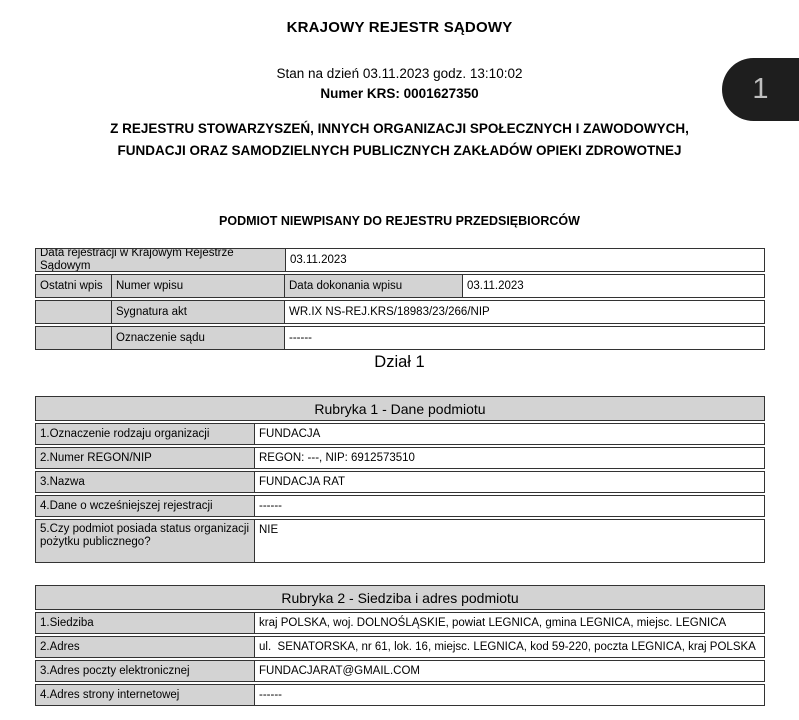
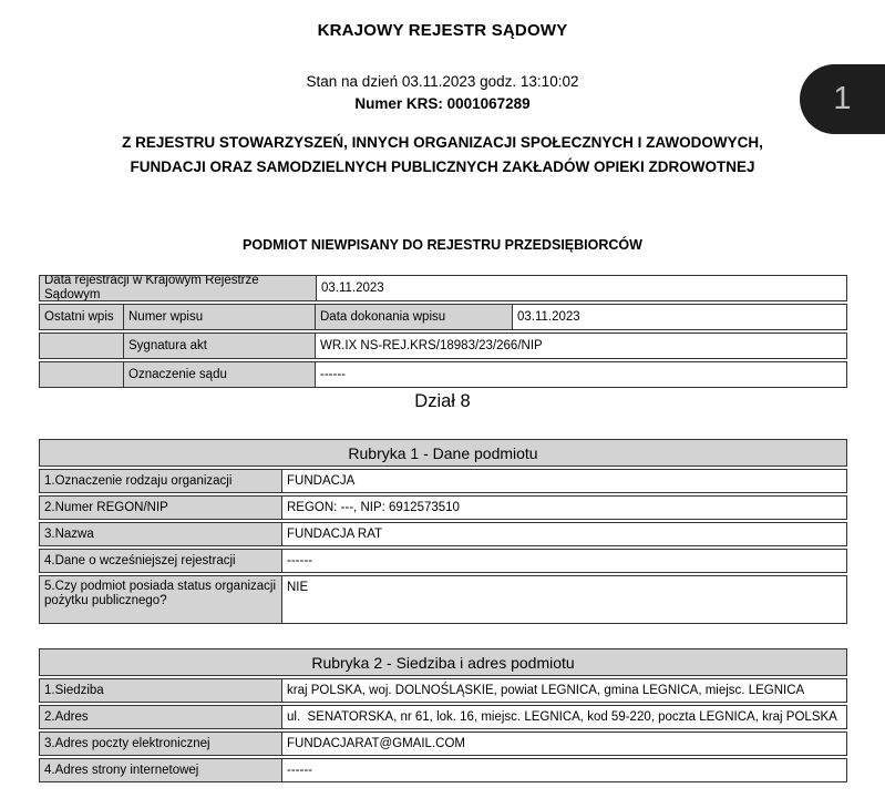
  KRAJOWY REJESTR SĄDOWY
  Stan na dzień 03.11.2023 godz. 13:10:02
- Numer KRS: 0001627350
+ Numer KRS: 0001067289
  1
  Z REJESTRU STOWARZYSZEŃ, INNYCH ORGANIZACJI SPOŁECZNYCH I ZAWODOWYCH,
  FUNDACJI ORAZ SAMODZIELNYCH PUBLICZNYCH ZAKŁADÓW OPIEKI ZDROWOTNEJ
  PODMIOT NIEWPISANY DO REJESTRU PRZEDSIĘBIORCÓW
  Data rejestracji w Krajowym Rejestrze Sądowym
  03.11.2023
  Ostatni wpis
  Numer wpisu
  Data dokonania wpisu
  03.11.2023
  Sygnatura akt
  WR.IX NS-REJ.KRS/18983/23/266/NIP
  Oznaczenie sądu
  ------
- Dział 1
+ Dział 8
  Rubryka 1 - Dane podmiotu
  1.Oznaczenie rodzaju organizacji
  FUNDACJA
  2.Numer REGON/NIP
  REGON: ---, NIP: 6912573510
  3.Nazwa
  FUNDACJA RAT
  4.Dane o wcześniejszej rejestracji
  ------
  5.Czy podmiot posiada status organizacji pożytku publicznego?
  NIE
  Rubryka 2 - Siedziba i adres podmiotu
  1.Siedziba
  kraj POLSKA, woj. DOLNOŚLĄSKIE, powiat LEGNICA, gmina LEGNICA, miejsc. LEGNICA
  2.Adres
  ul. SENATORSKA, nr 61, lok. 16, miejsc. LEGNICA, kod 59-220, poczta LEGNICA, kraj POLSKA
  3.Adres poczty elektronicznej
  FUNDACJARAT@GMAIL.COM
  4.Adres strony internetowej
  ------
